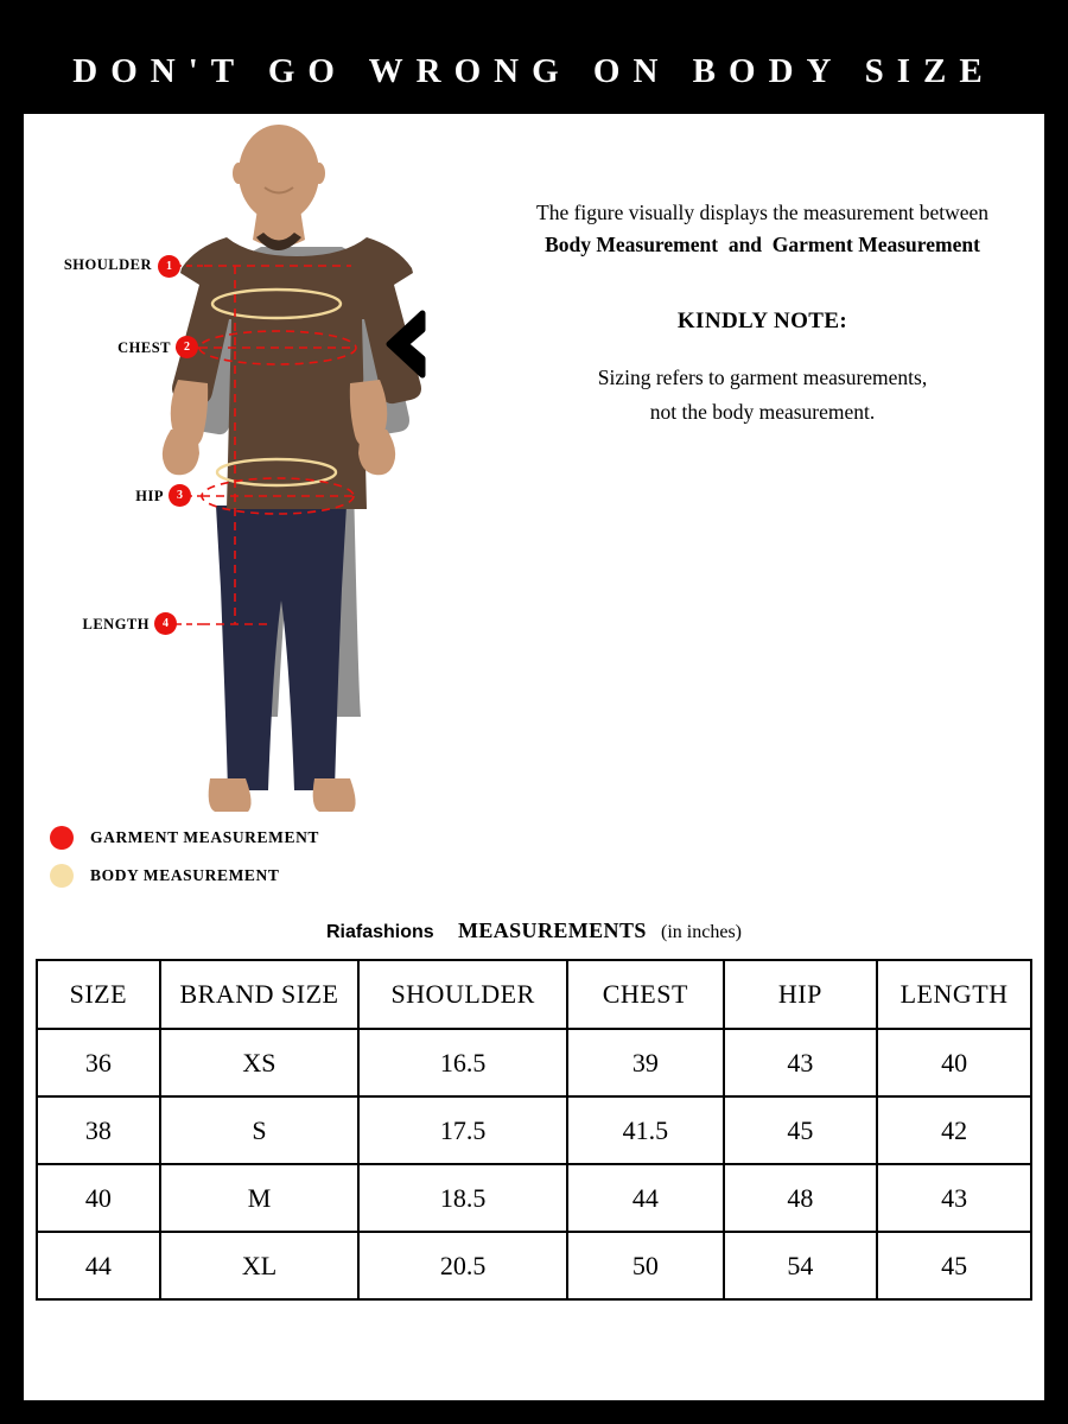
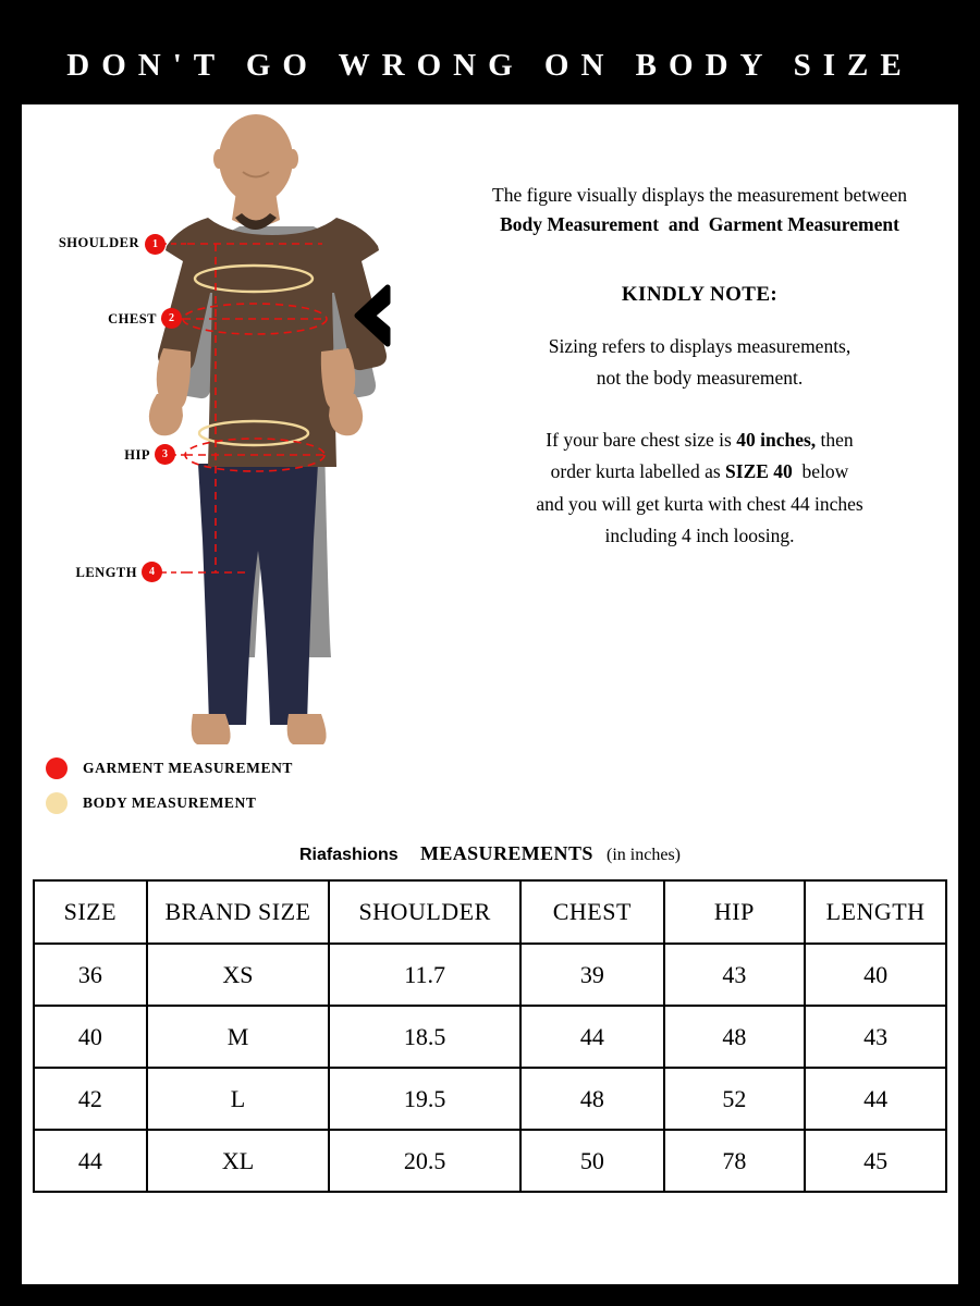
  DON'T GO WRONG ON BODY SIZE
  SHOULDER
  1
  CHEST
  2
  HIP
  3
  LENGTH
  4
  The figure visually displays the measurement between
  Body Measurement and Garment Measurement
  KINDLY NOTE:
- Sizing refers to garment measurements,
+ Sizing refers to displays measurements,
  not the body measurement.
+ If your bare chest size is 40 inches, then
+ order kurta labelled as SIZE 40 below
+ and you will get kurta with chest 44 inches
+ including 4 inch loosing.
  GARMENT MEASUREMENT
  BODY MEASUREMENT
  Riafashions MEASUREMENTS (in inches)
  SIZE	BRAND SIZE	SHOULDER	CHEST	HIP	LENGTH
- 36	XS	16.5	39	43	40
+ 36	XS	11.7	39	43	40
- 38	S	17.5	41.5	45	42
  40	M	18.5	44	48	43
+ 42	L	19.5	48	52	44
- 44	XL	20.5	50	54	45
+ 44	XL	20.5	50	78	45
